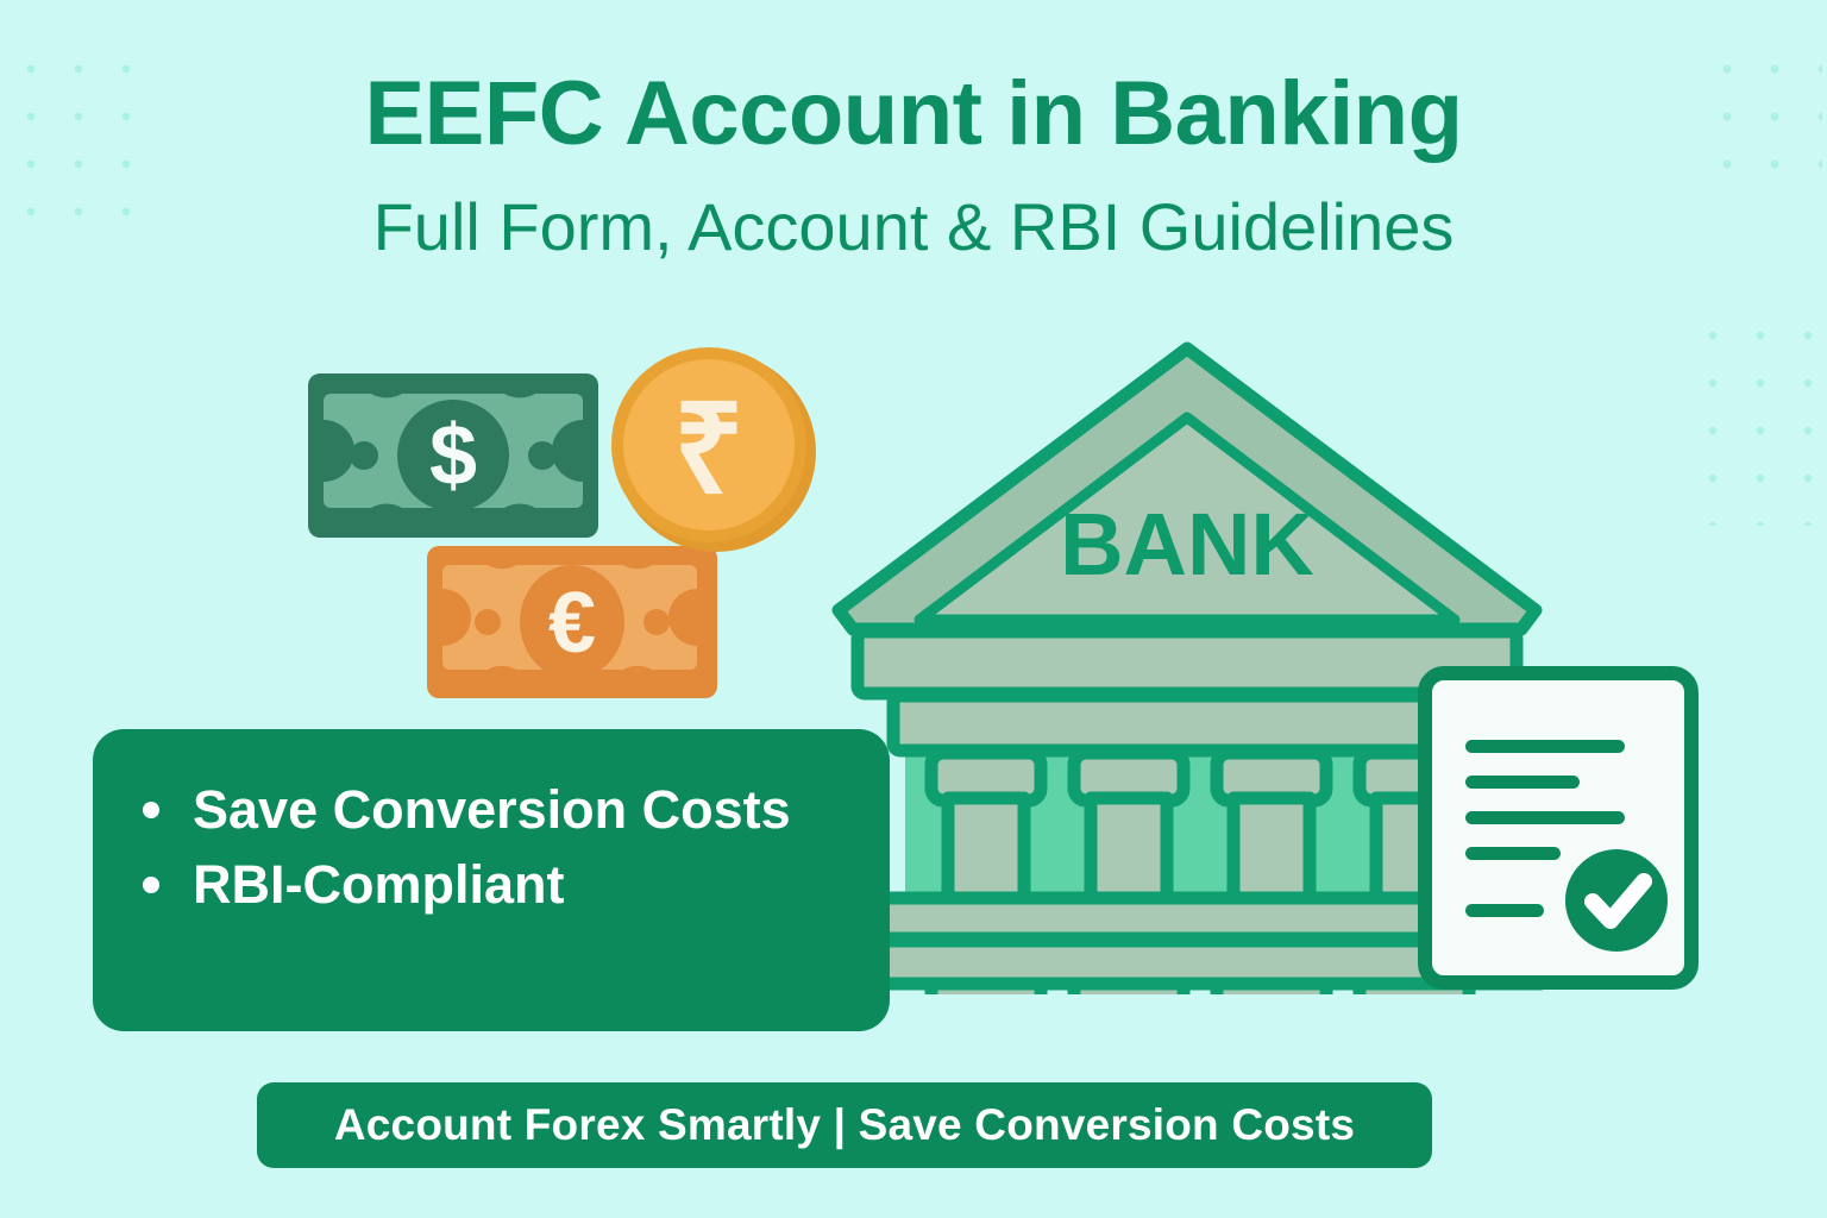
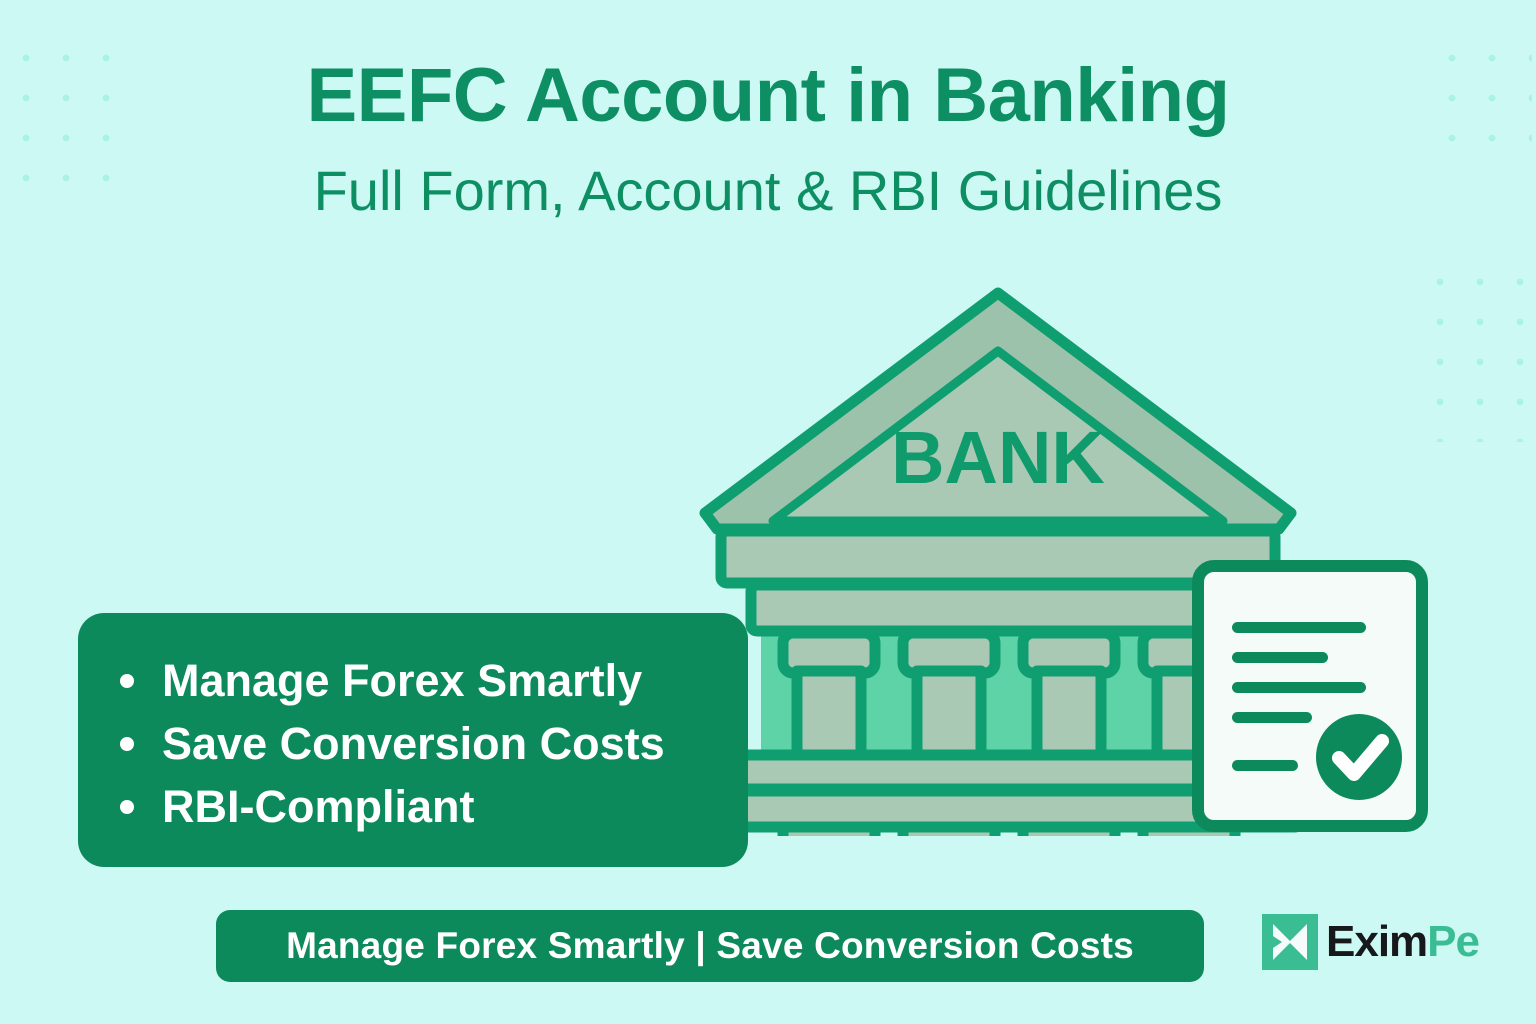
  EEFC Account in Banking
  Full Form, Account & RBI Guidelines
- $
- €
- ₹
  BANK
+ Manage Forex Smartly
  Save Conversion Costs
  RBI-Compliant
- Account Forex Smartly | Save Conversion Costs
+ Manage Forex Smartly | Save Conversion Costs
+ EximPe
